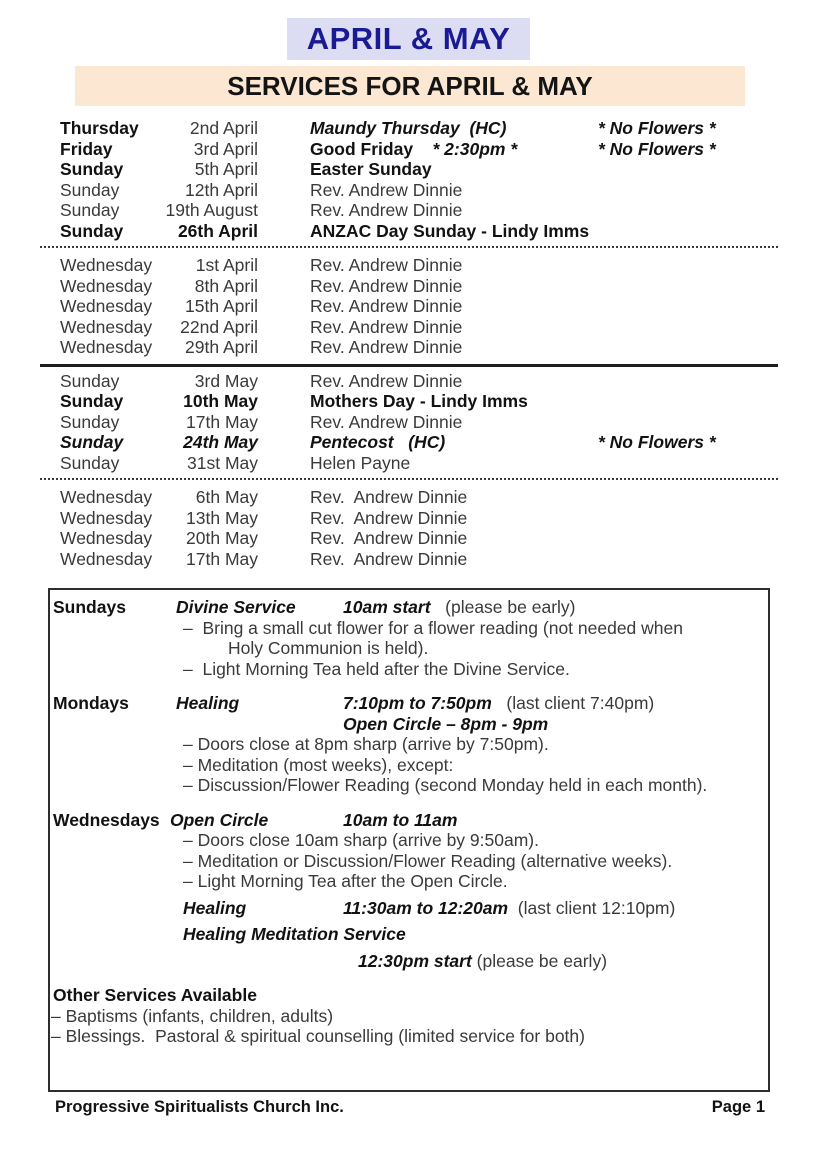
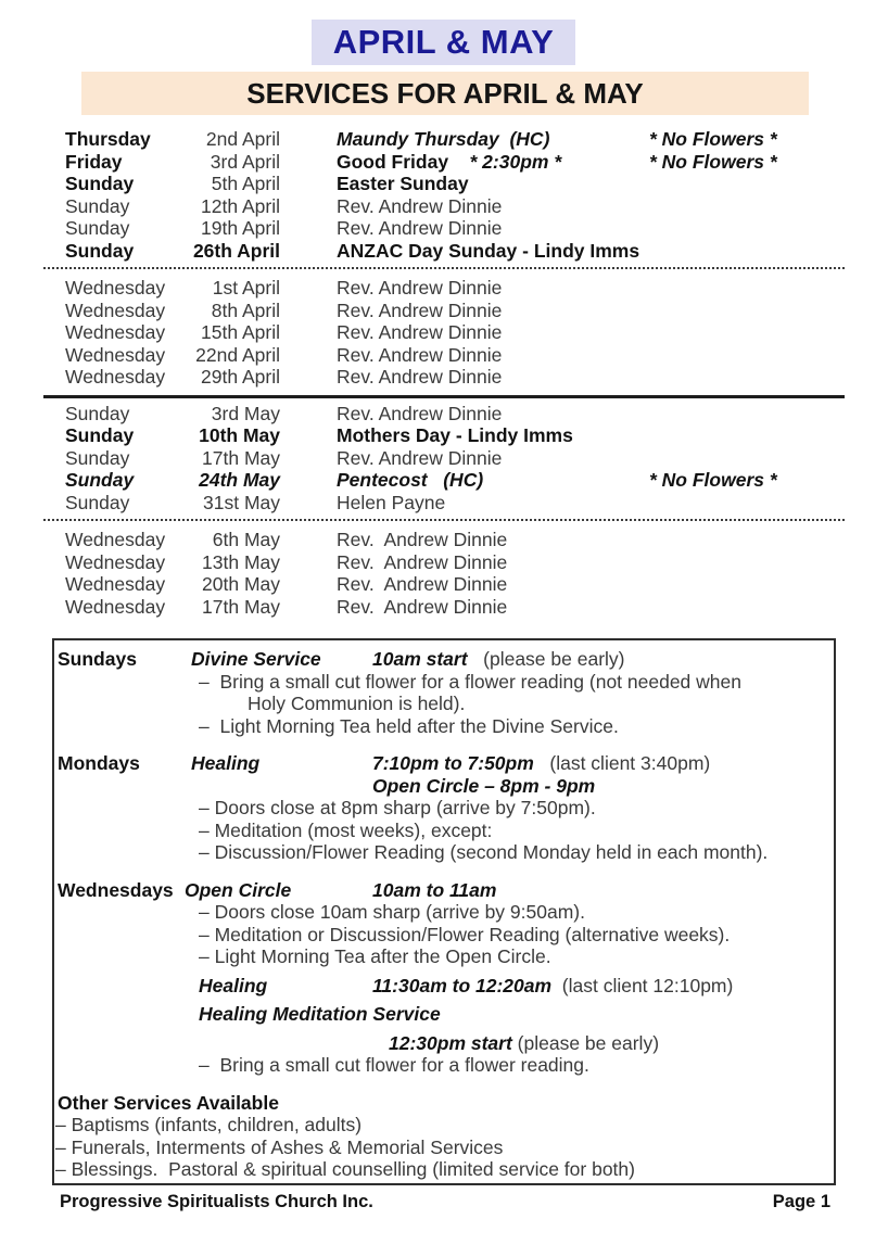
  APRIL & MAY
  SERVICES FOR APRIL & MAY
  Thursday
  2nd April
  Maundy Thursday (HC)
  * No Flowers *
  Friday
  3rd April
  Good Friday * 2:30pm *
  * No Flowers *
  Sunday
  5th April
  Easter Sunday
  Sunday
  12th April
  Rev. Andrew Dinnie
  Sunday
- 19th August
+ 19th April
  Rev. Andrew Dinnie
  Sunday
  26th April
  ANZAC Day Sunday - Lindy Imms
  Wednesday
  1st April
  Rev. Andrew Dinnie
  Wednesday
  8th April
  Rev. Andrew Dinnie
  Wednesday
  15th April
  Rev. Andrew Dinnie
  Wednesday
  22nd April
  Rev. Andrew Dinnie
  Wednesday
  29th April
  Rev. Andrew Dinnie
  Sunday
  3rd May
  Rev. Andrew Dinnie
  Sunday
  10th May
  Mothers Day - Lindy Imms
  Sunday
  17th May
  Rev. Andrew Dinnie
  Sunday
  24th May
  Pentecost (HC)
  * No Flowers *
  Sunday
  31st May
  Helen Payne
  Wednesday
  6th May
  Rev. Andrew Dinnie
  Wednesday
  13th May
  Rev. Andrew Dinnie
  Wednesday
  20th May
  Rev. Andrew Dinnie
  Wednesday
  17th May
  Rev. Andrew Dinnie
  Sundays
  Divine Service
  10am start (please be early)
  – Bring a small cut flower for a flower reading (not needed when
  Holy Communion is held).
  – Light Morning Tea held after the Divine Service.
  Mondays
  Healing
- 7:10pm to 7:50pm (last client 7:40pm)
+ 7:10pm to 7:50pm (last client 3:40pm)
  Open Circle – 8pm - 9pm
  – Doors close at 8pm sharp (arrive by 7:50pm).
  – Meditation (most weeks), except:
  – Discussion/Flower Reading (second Monday held in each month).
  Wednesdays
  Open Circle
  10am to 11am
  – Doors close 10am sharp (arrive by 9:50am).
  – Meditation or Discussion/Flower Reading (alternative weeks).
  – Light Morning Tea after the Open Circle.
  Healing
  11:30am to 12:20am (last client 12:10pm)
  Healing Meditation Service
  12:30pm start (please be early)
+ – Bring a small cut flower for a flower reading.
  Other Services Available
  – Baptisms (infants, children, adults)
+ – Funerals, Interments of Ashes & Memorial Services
  – Blessings. Pastoral & spiritual counselling (limited service for both)
  Progressive Spiritualists Church Inc.
  Page 1
